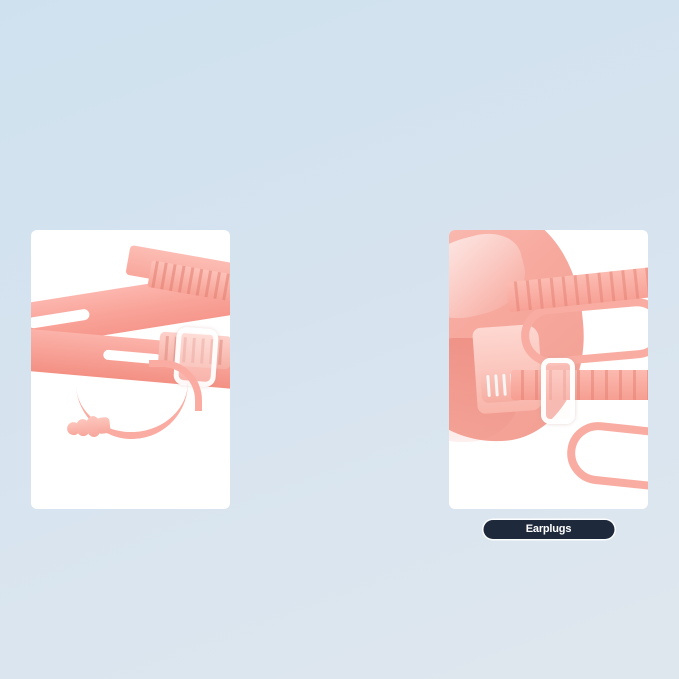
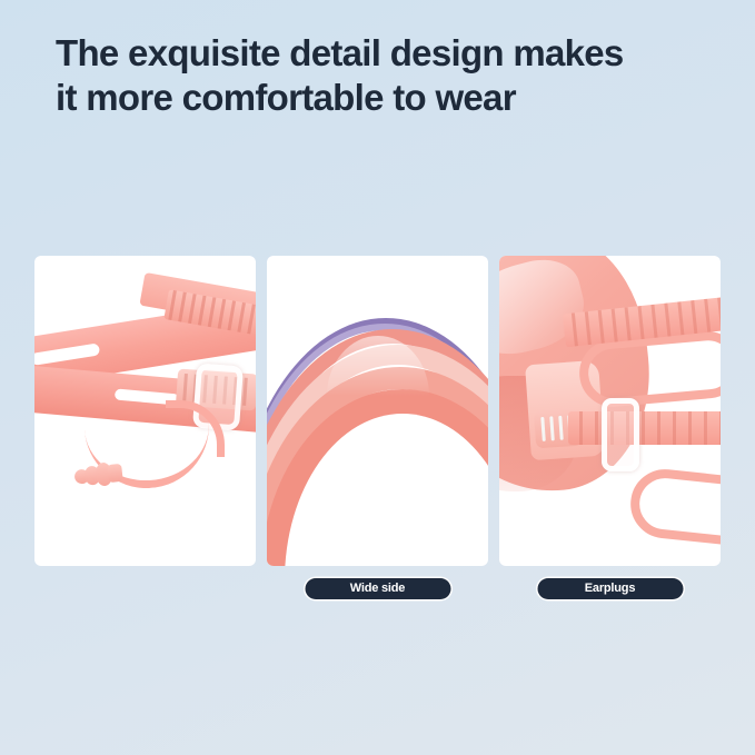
+ The exquisite detail design makes
+ it more comfortable to wear
+ Wide side
  Earplugs
